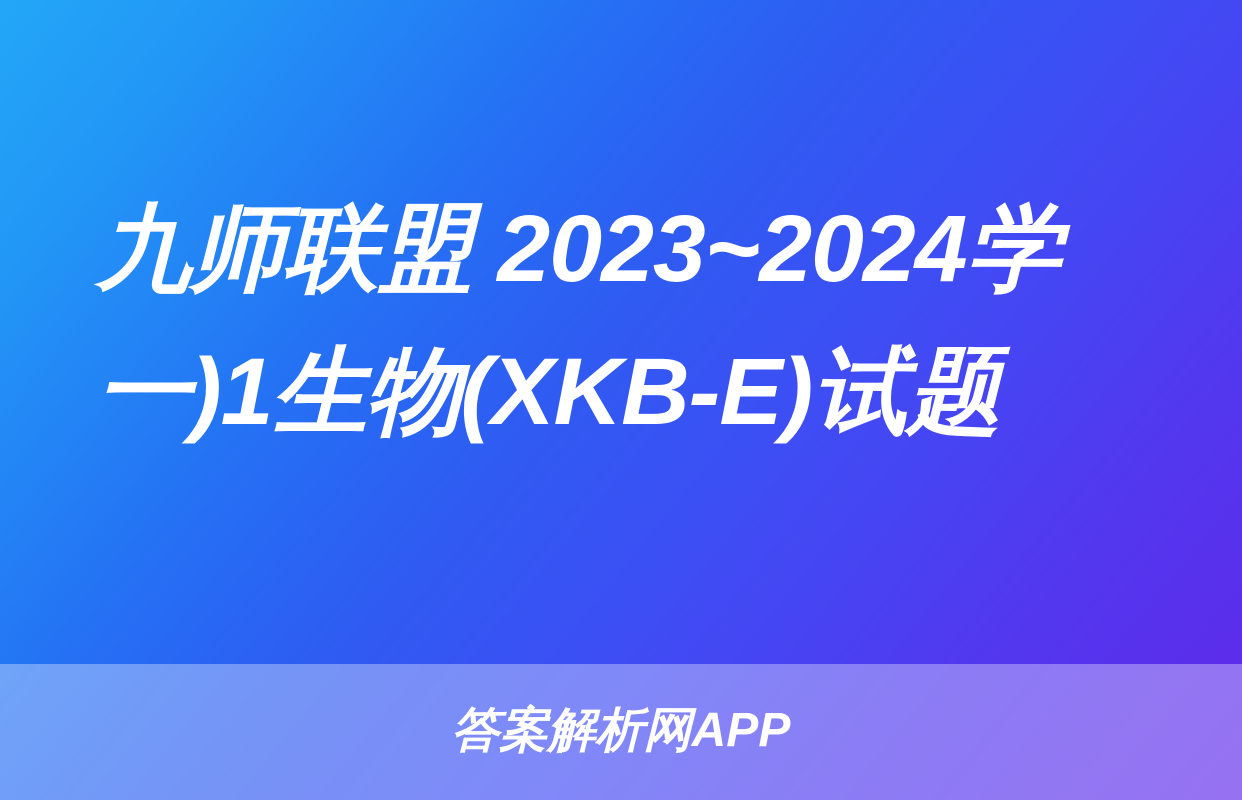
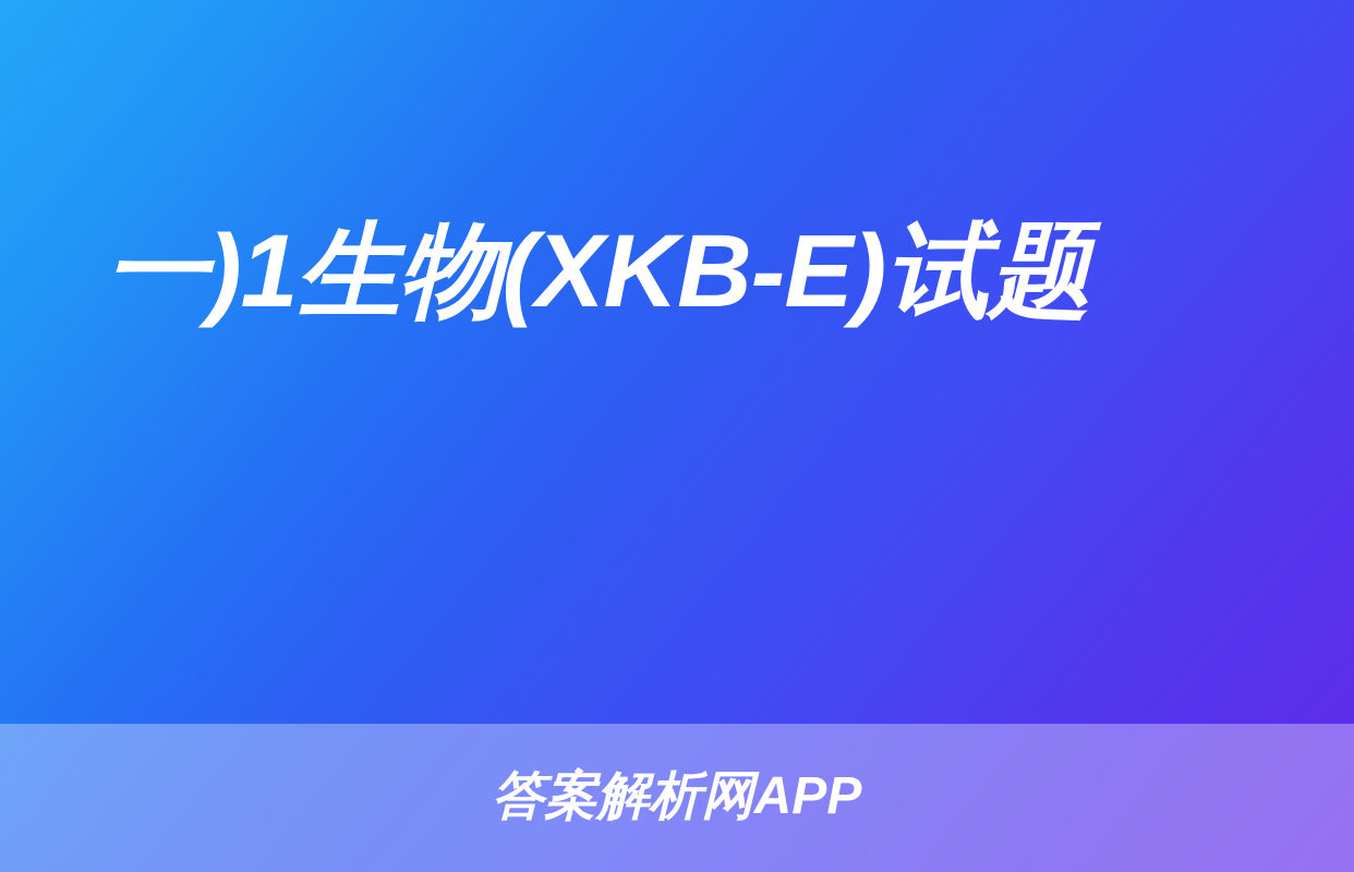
- 九师联盟 2023~2024学
  一)1生物(XKB-E)试题
  答案解析网APP
